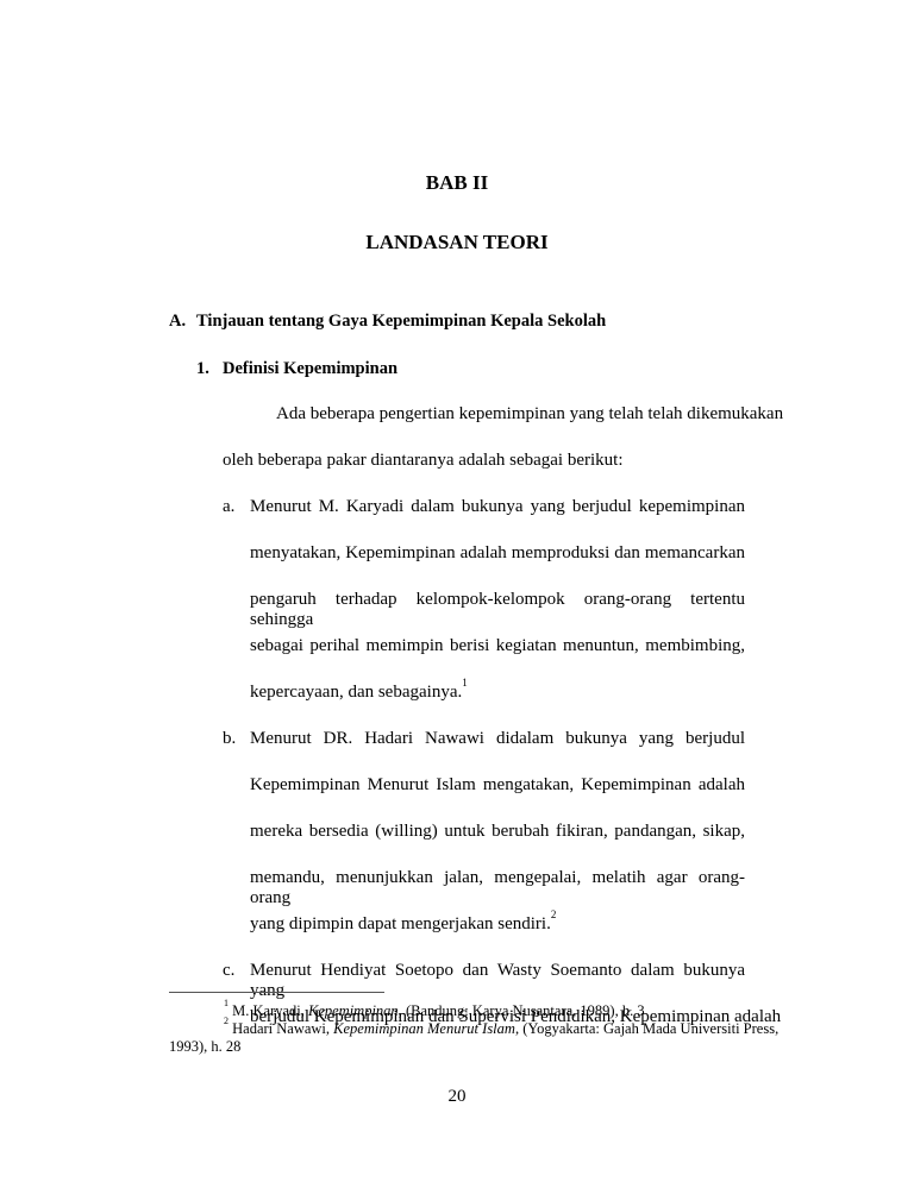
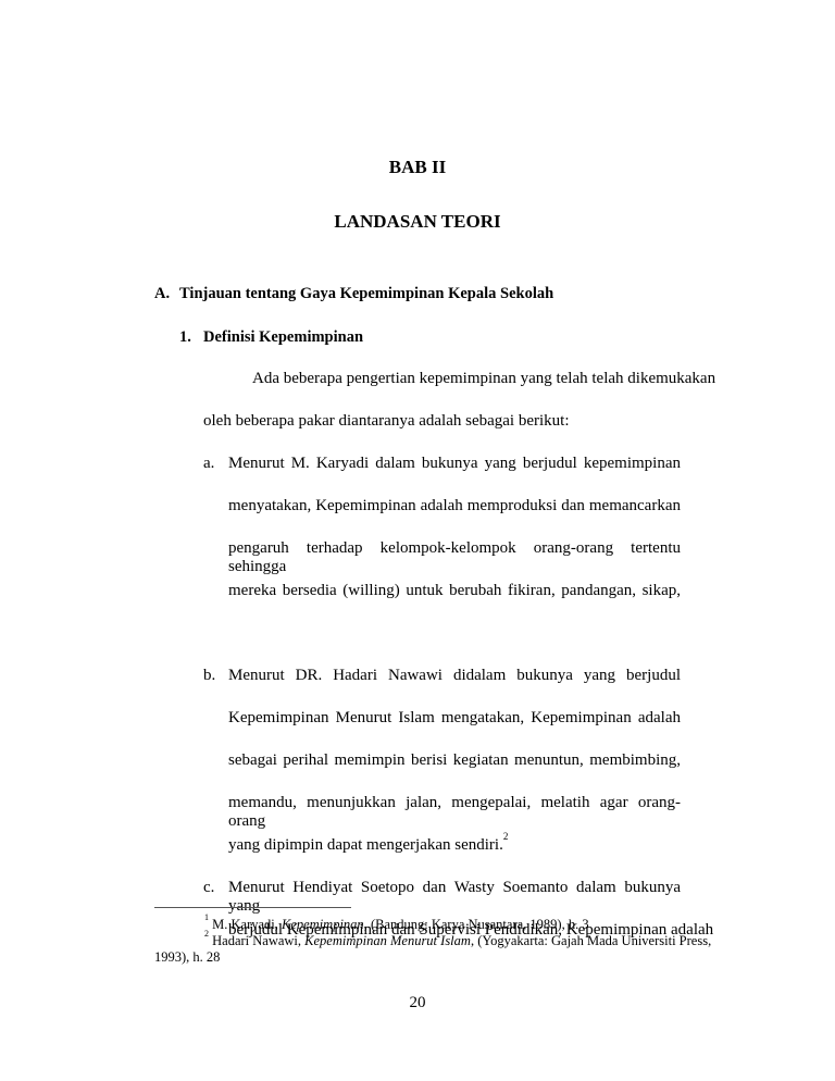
  BAB II
  LANDASAN TEORI
  A.
  Tinjauan tentang Gaya Kepemimpinan Kepala Sekolah
  1.
  Definisi Kepemimpinan
  Ada beberapa pengertian kepemimpinan yang telah telah dikemukakan
  oleh beberapa pakar diantaranya adalah sebagai berikut:
  a.
  Menurut M. Karyadi dalam bukunya yang berjudul kepemimpinan
  menyatakan, Kepemimpinan adalah memproduksi dan memancarkan
  pengaruh terhadap kelompok-kelompok orang-orang tertentu sehingga
- sebagai perihal memimpin berisi kegiatan menuntun, membimbing,
+ mereka bersedia (willing) untuk berubah fikiran, pandangan, sikap,
- kepercayaan, dan sebagainya.1
  b.
  Menurut DR. Hadari Nawawi didalam bukunya yang berjudul
  Kepemimpinan Menurut Islam mengatakan, Kepemimpinan adalah
- mereka bersedia (willing) untuk berubah fikiran, pandangan, sikap,
+ sebagai perihal memimpin berisi kegiatan menuntun, membimbing,
  memandu, menunjukkan jalan, mengepalai, melatih agar orang-orang
  yang dipimpin dapat mengerjakan sendiri.2
  c.
  Menurut Hendiyat Soetopo dan Wasty Soemanto dalam bukunya yang
  berjudul Kepemimpinan dan Supervisi Pendidikan, Kepemimpinan adalah
  1 M. Karyadi, Kepemimpinan, (Bandung: Karya Nusantara, 1989), h. 3
  2 Hadari Nawawi, Kepemimpinan Menurut Islam, (Yogyakarta: Gajah Mada Universiti Press,
  1993), h. 28
  20
